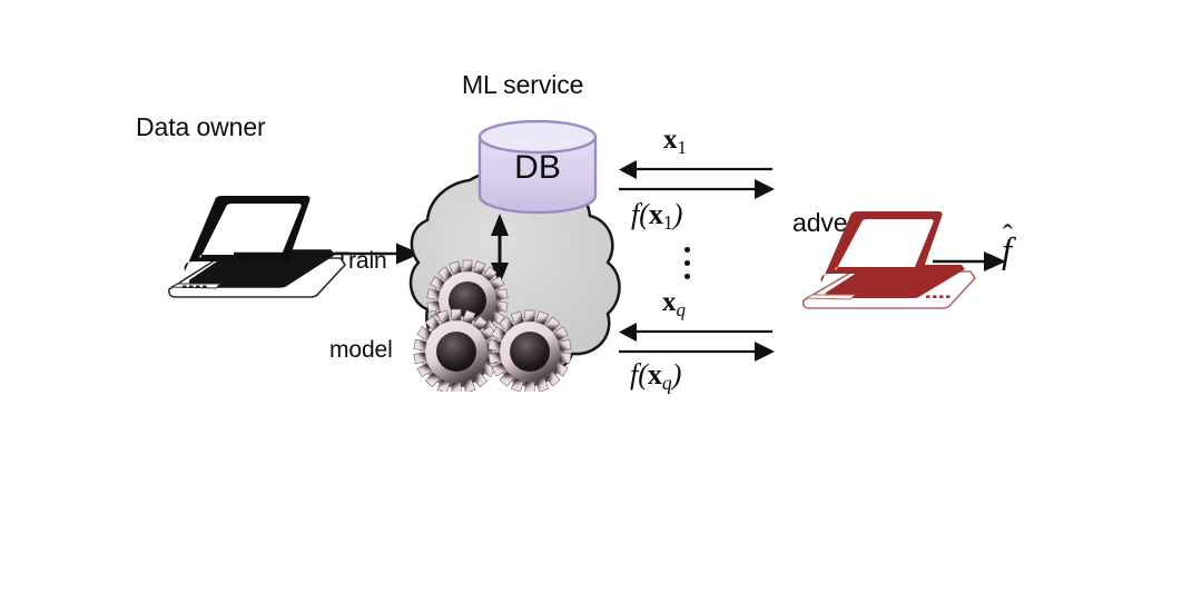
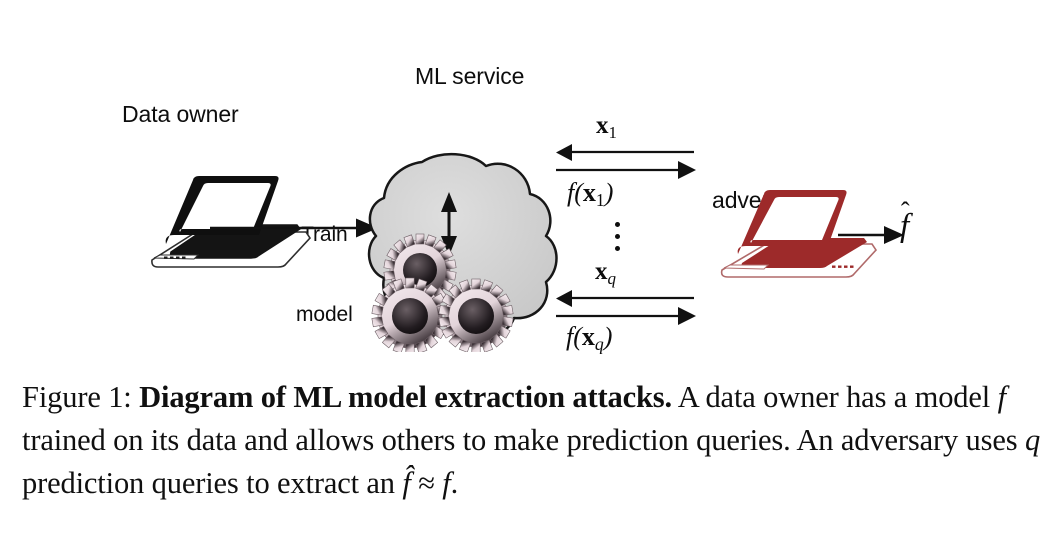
  Data owner
  ML service
  rain
  model
- DB
  x1
  f(x1)
  xq
  f(xq)
  f
  ˆ
+ Figure 1: Diagram of ML model extraction attacks. A data owner has a model f trained on its data and allows others to make prediction queries. An adversary uses q prediction queries to extract an f̂ ≈ f.
